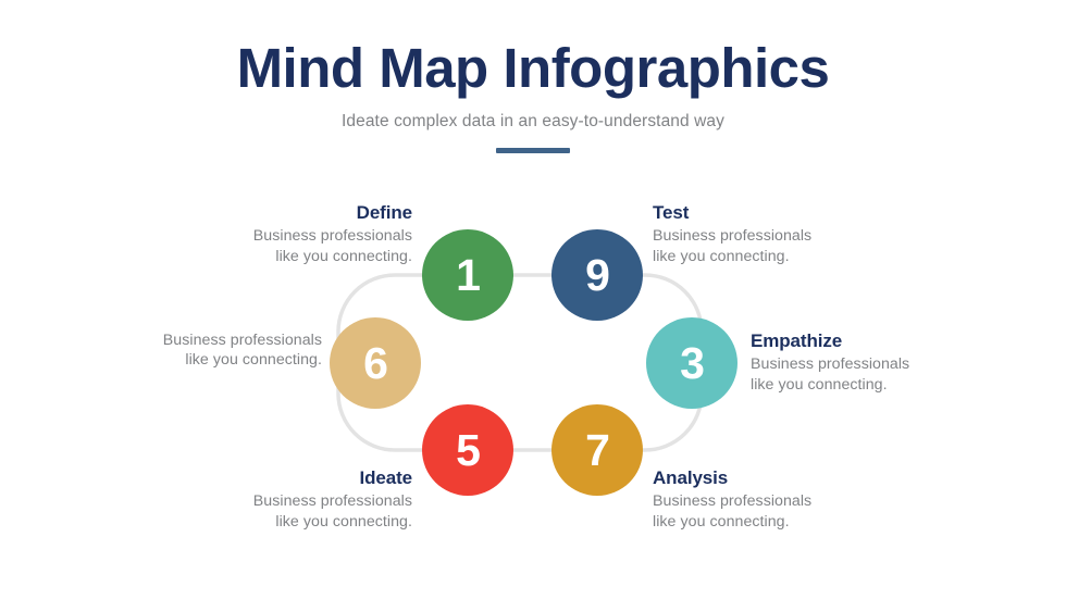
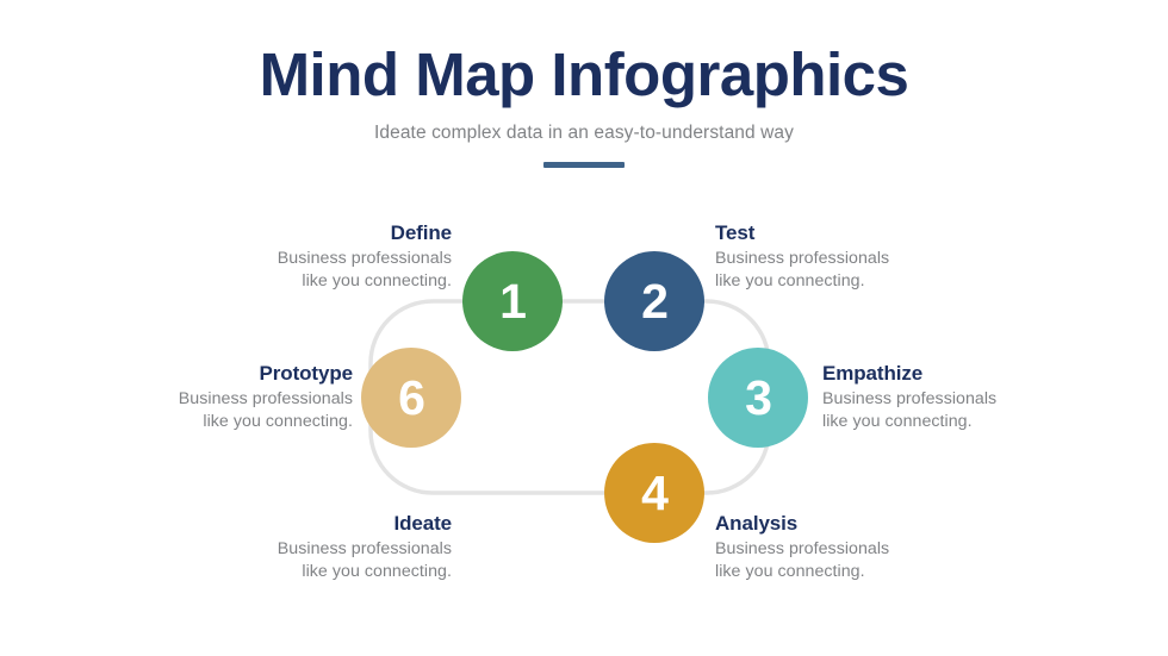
  Mind Map Infographics
  Ideate complex data in an easy-to-understand way
  1
- 9
+ 2
  3
- 7
+ 4
- 5
  6
  Define
  Business professionals
  like you connecting.
  Test
  Business professionals
  like you connecting.
  Empathize
  Business professionals
  like you connecting.
  Analysis
  Business professionals
  like you connecting.
  Ideate
  Business professionals
  like you connecting.
+ Prototype
  Business professionals
  like you connecting.
